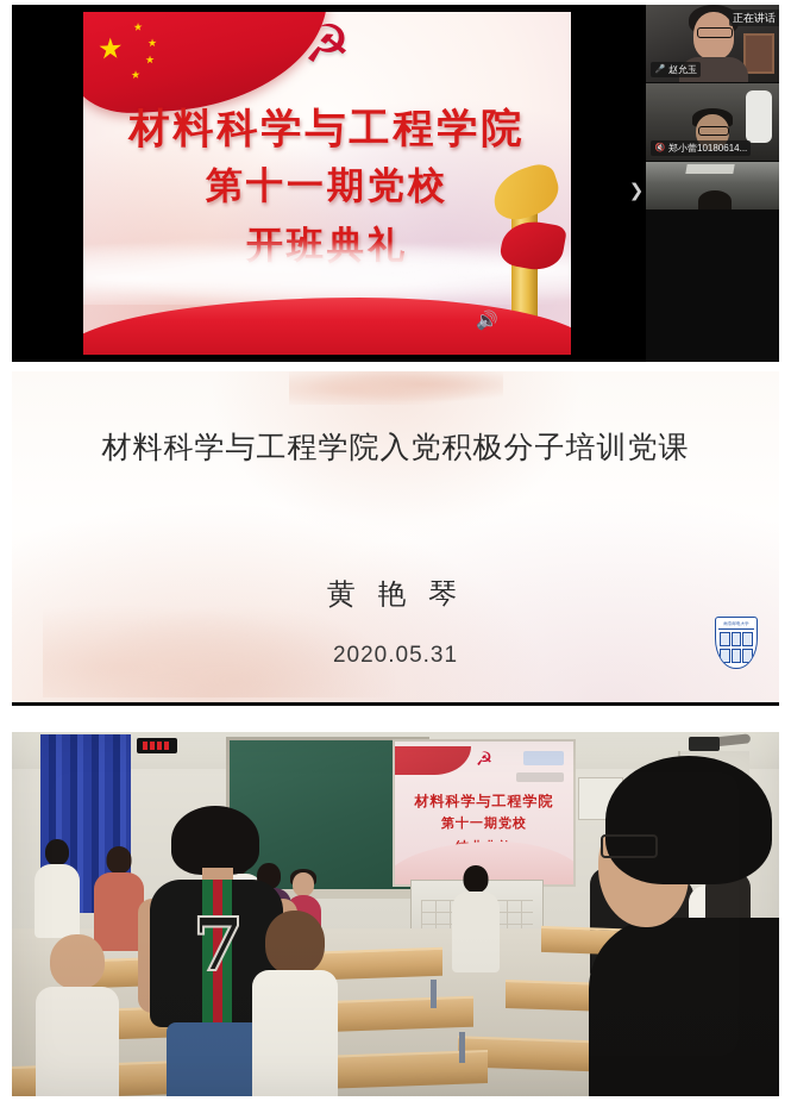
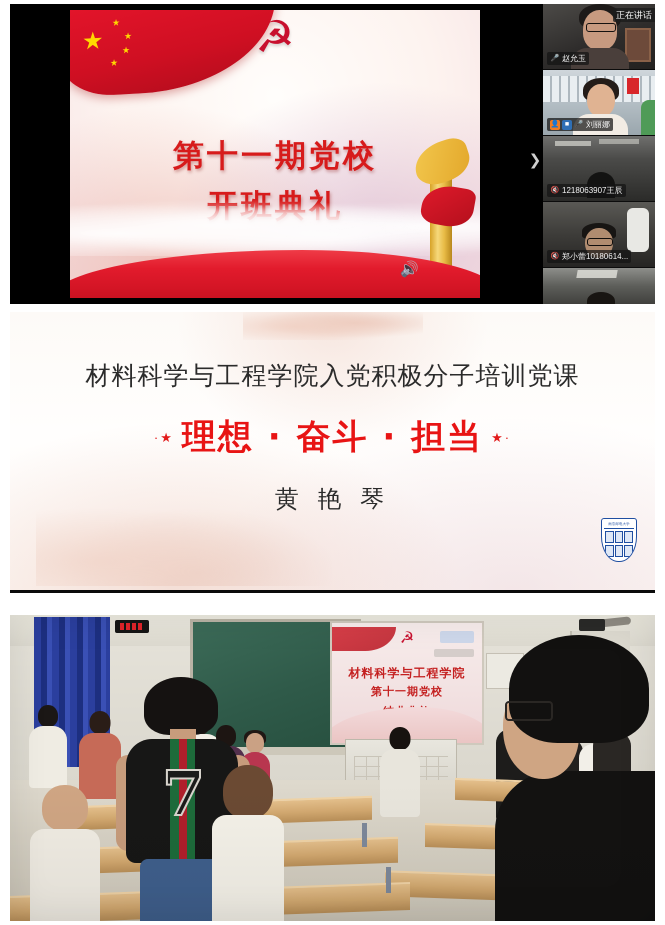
  ☭
- 材料科学与工程学院
  第十一期党校
  🔊
  ❯
  正在讲话
  赵允玉
+ 刘丽娜
+ 1218063907王辰
  郑小蕾10180614...
  材料科学与工程学院入党积极分子培训党课
+ ·★
+ 理想 · 奋斗 · 担当
+ ★·
  黄 艳 琴
- 2020.05.31
